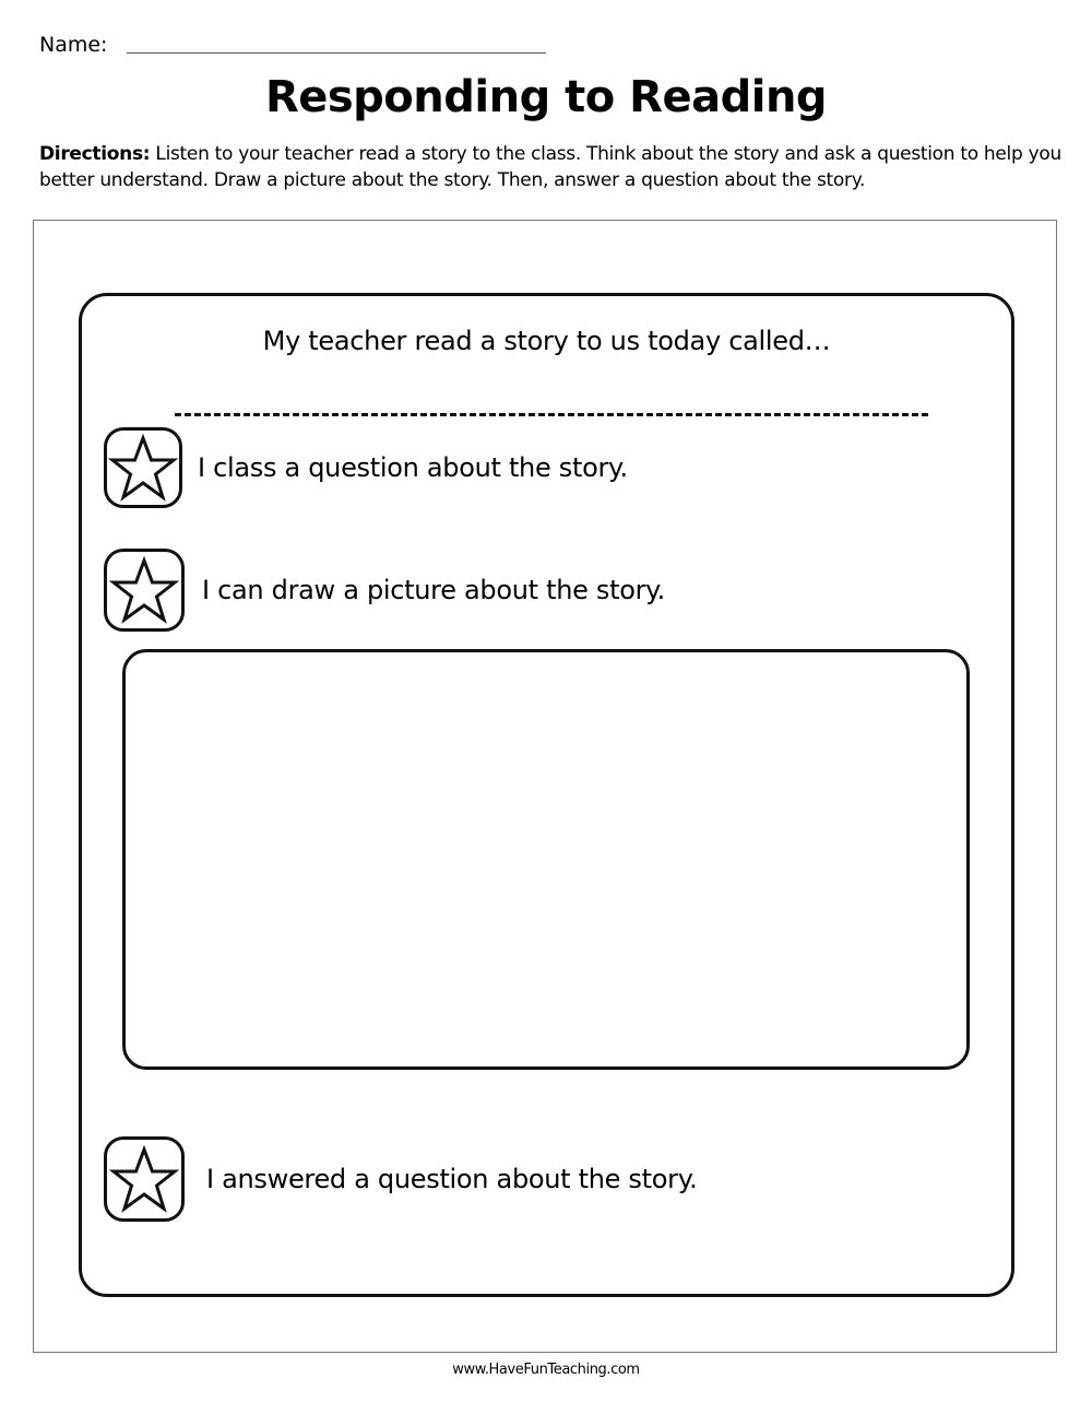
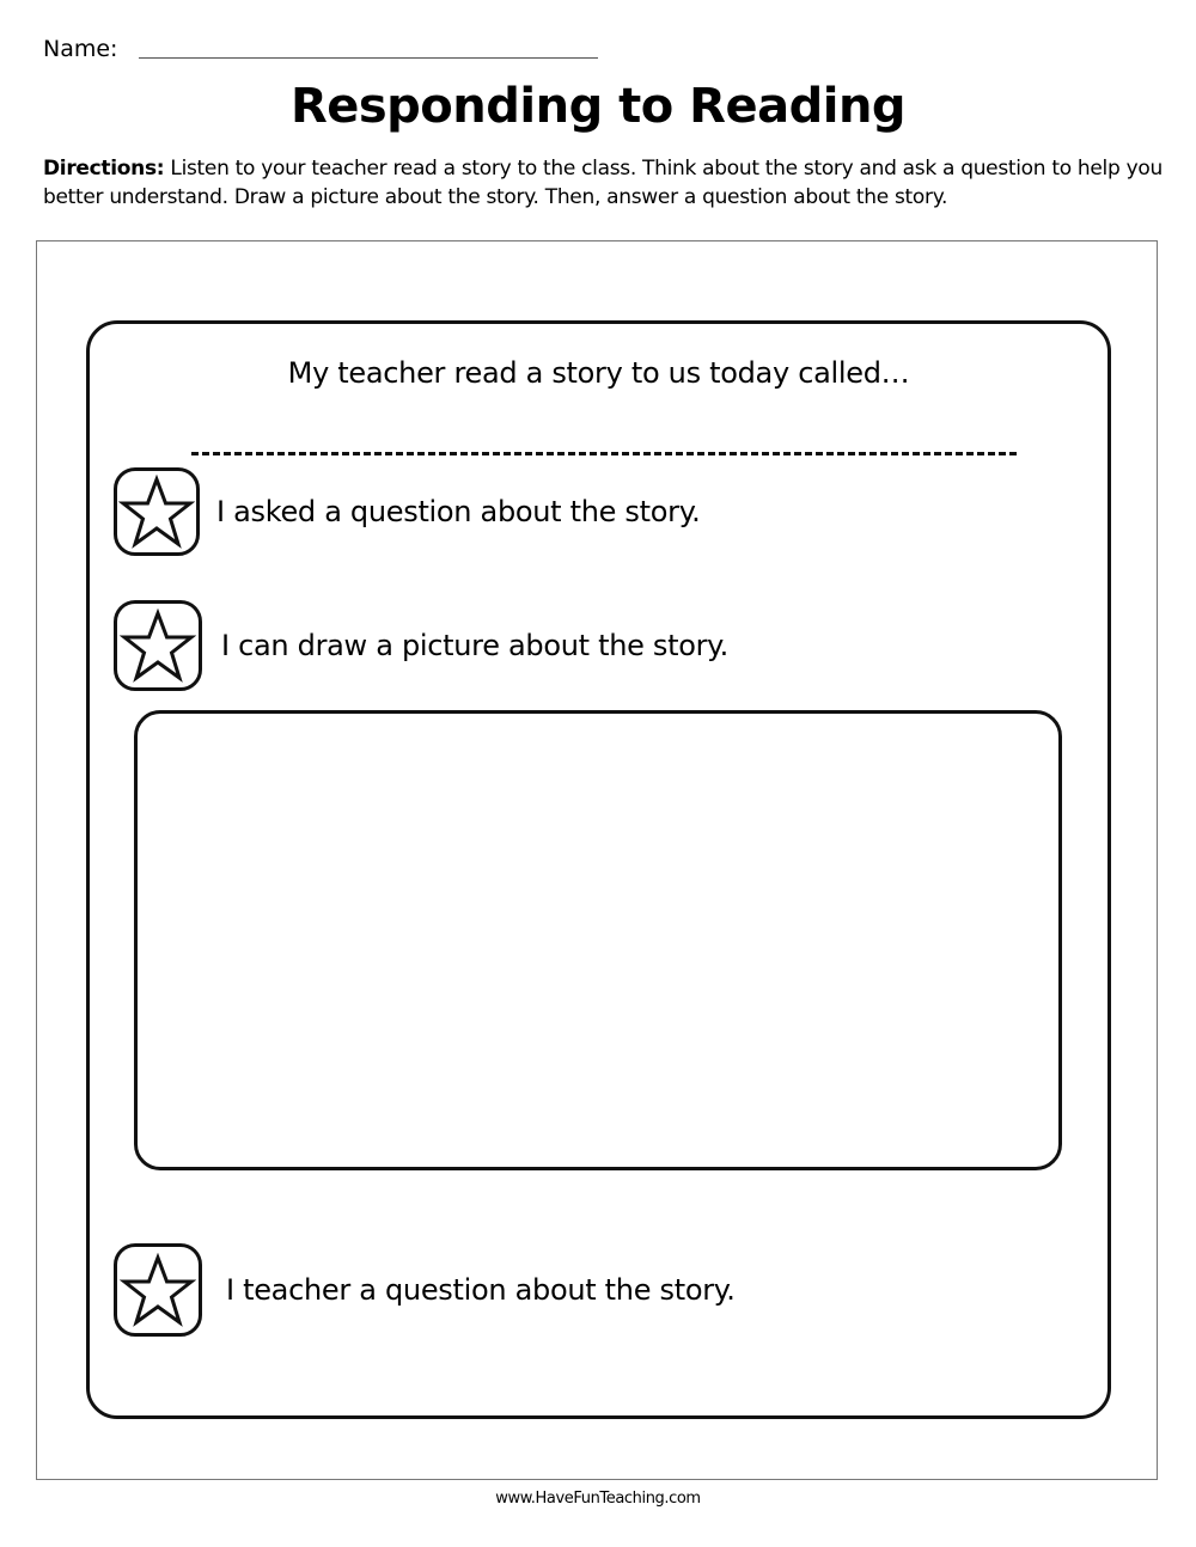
  Name:
  Responding to Reading
  Directions: Listen to your teacher read a story to the class. Think about the story and ask a question to help you better understand. Draw a picture about the story. Then, answer a question about the story.
  My teacher read a story to us today called…
- I class a question about the story.
+ I asked a question about the story.
  I can draw a picture about the story.
- I answered a question about the story.
+ I teacher a question about the story.
  www.HaveFunTeaching.com
